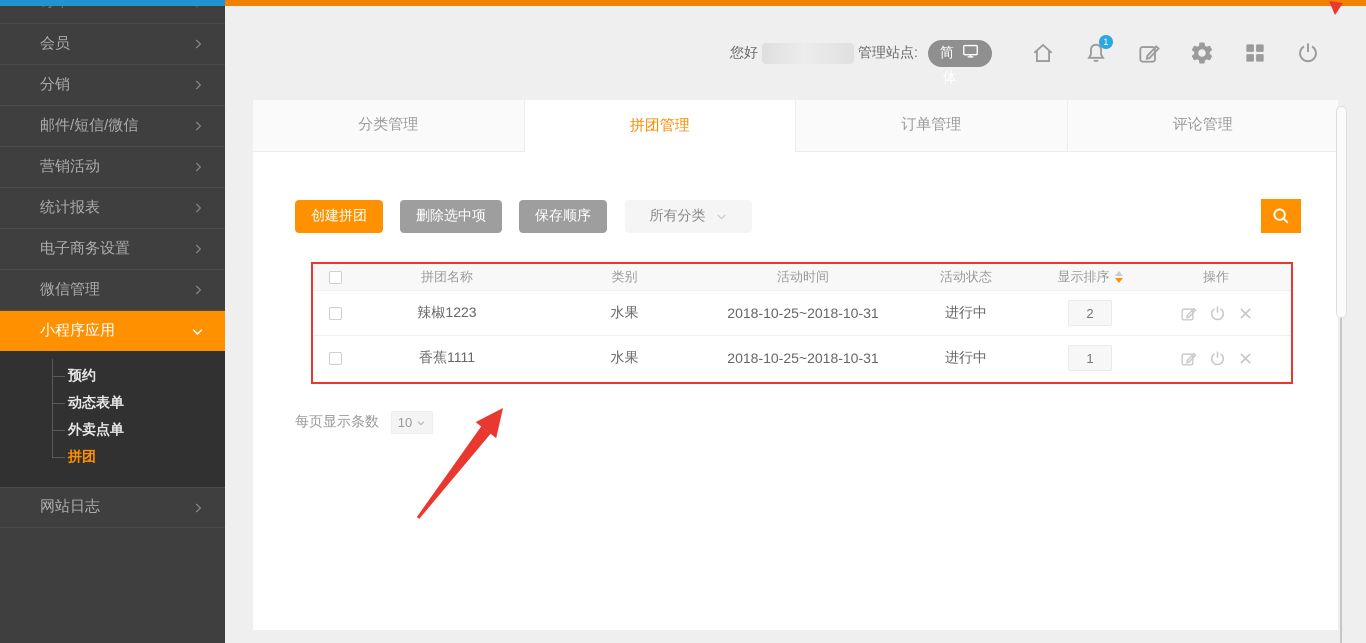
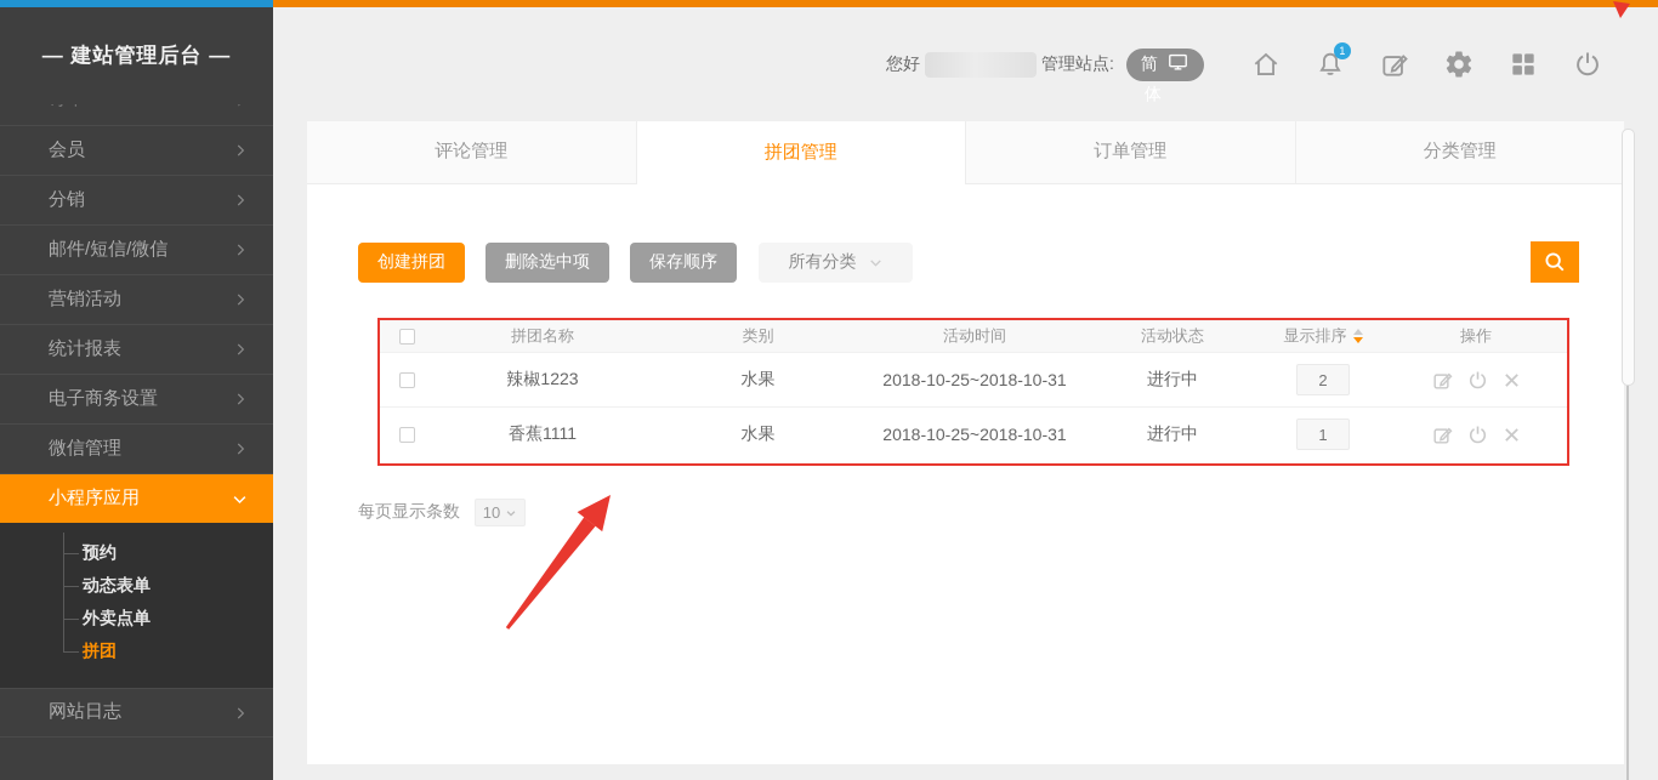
+ — 建站管理后台 —
  会员
  分销
  邮件/短信/微信
  营销活动
  统计报表
  电子商务设置
  微信管理
  小程序应用
  预约
  动态表单
  外卖点单
  拼团
  网站日志
  您好
  管理站点:
  简
  1
- 分类管理
+ 评论管理
  拼团管理
  订单管理
- 评论管理
+ 分类管理
  创建拼团
  删除选中项
  保存顺序
  所有分类
  拼团名称
  类别
  活动时间
  活动状态
  显示排序
  操作
  辣椒1223
  水果
  2018-10-25~2018-10-31
  进行中
  2
  香蕉1111
  水果
  2018-10-25~2018-10-31
  进行中
  1
  每页显示条数
  10
